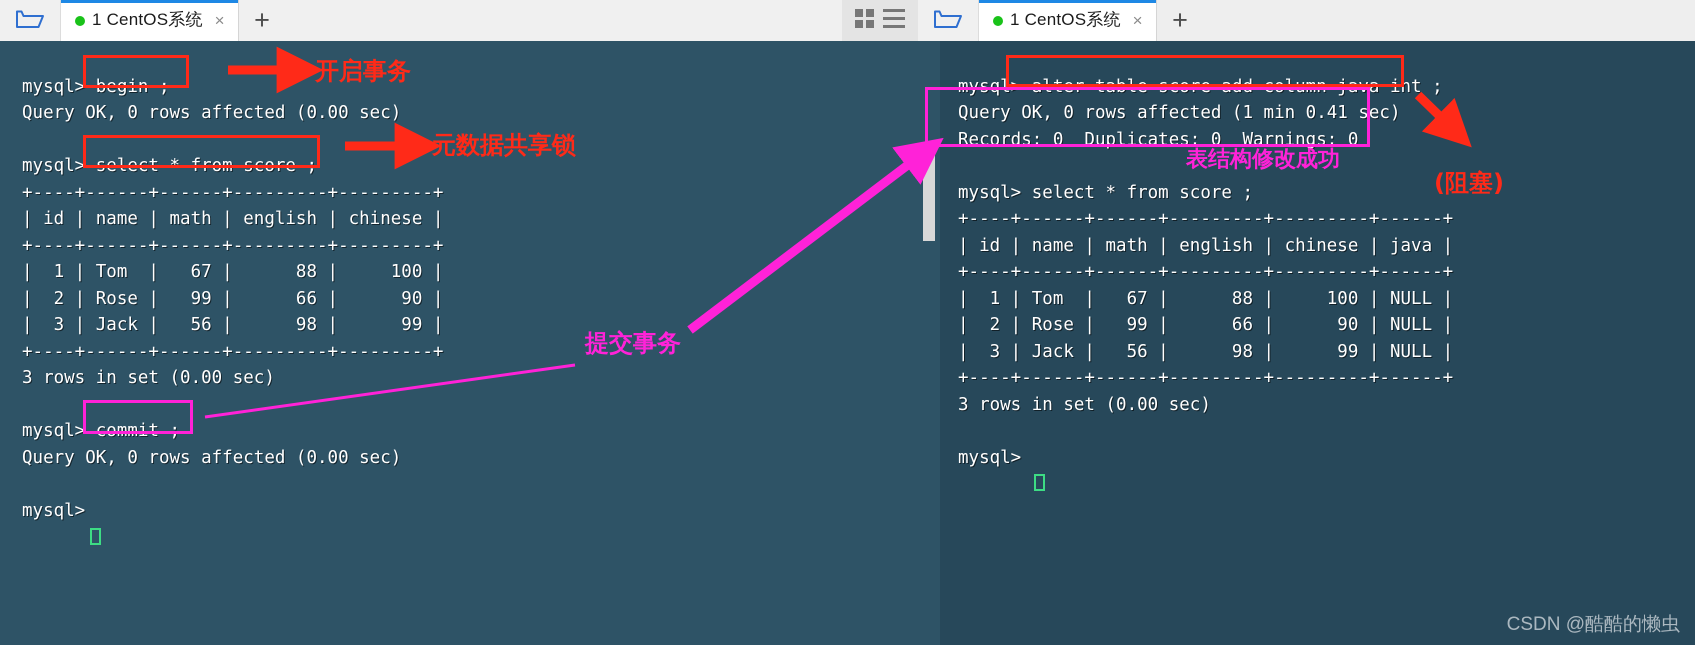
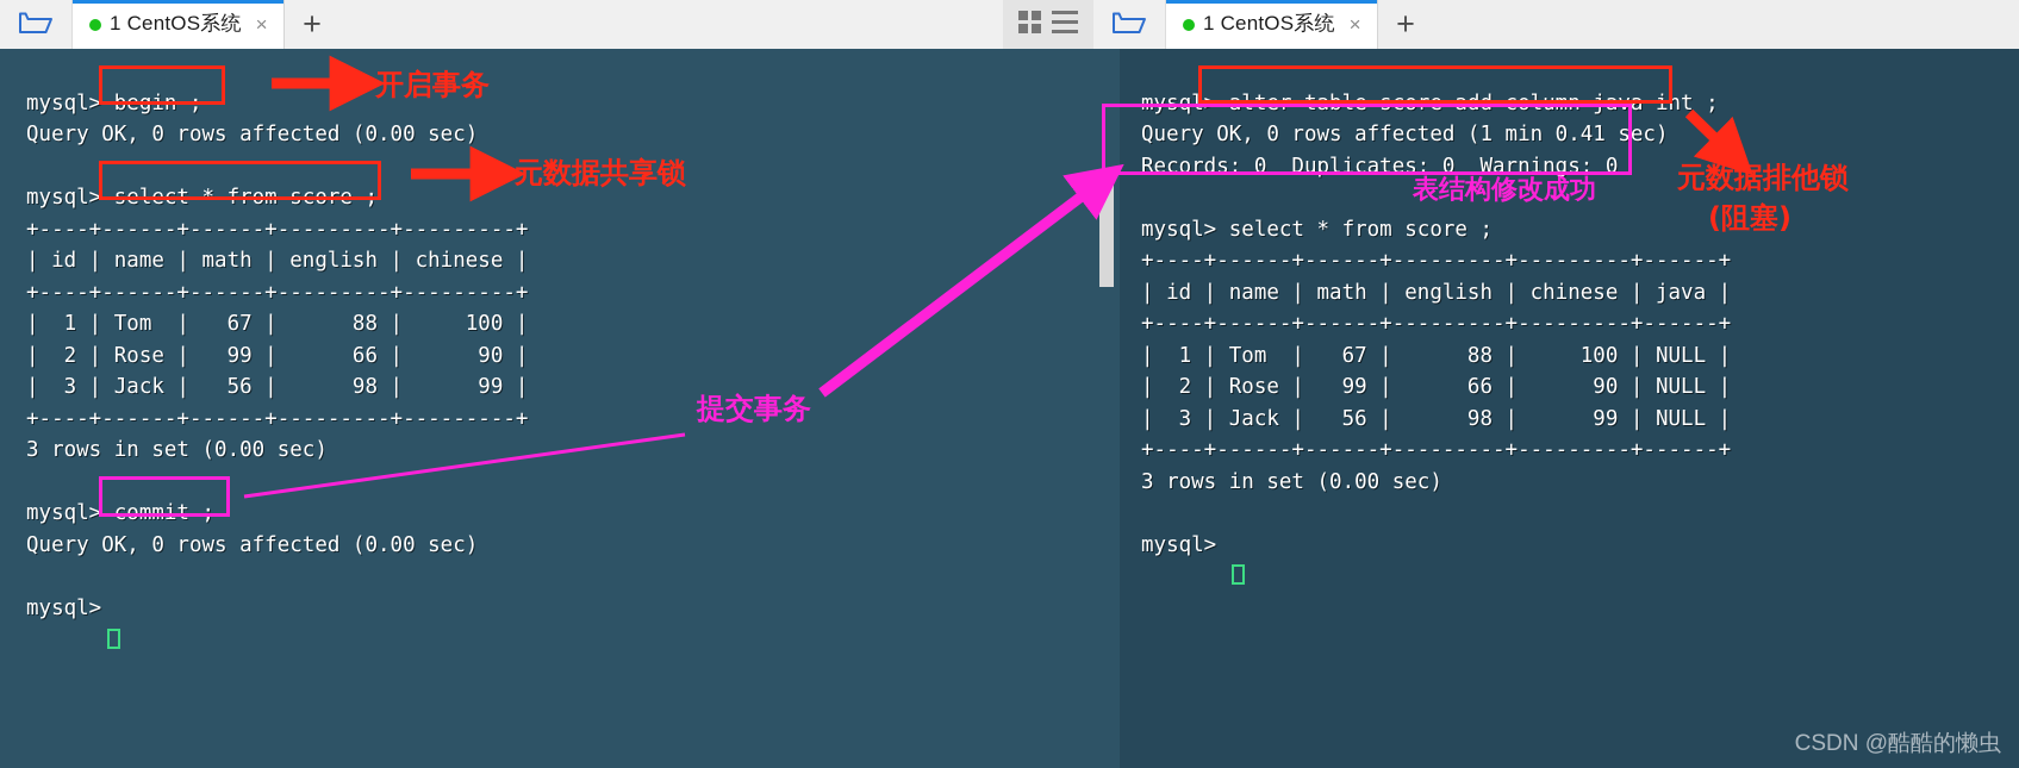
  1 CentOS系统
  ×
  +
  mysql> begin ;
  Query OK, 0 rows affected (0.00 sec)
  mysql> select * from score ;
  +----+------+------+---------+---------+
  | id | name | math | english | chinese |
  +----+------+------+---------+---------+
  | 1 | Tom | 67 | 88 | 100 |
  | 2 | Rose | 99 | 66 | 90 |
  | 3 | Jack | 56 | 98 | 99 |
  +----+------+------+---------+---------+
  3 rows in set (0.00 sec)
  mysql> commit ;
  Query OK, 0 rows affected (0.00 sec)
  mysql>
  1 CentOS系统
  ×
  +
  mysql> alter table score add column java int ;
  Query OK, 0 rows affected (1 min 0.41 sec)
  Records: 0 Duplicates: 0 Warnings: 0
  mysql> select * from score ;
  +----+------+------+---------+---------+------+
  | id | name | math | english | chinese | java |
  +----+------+------+---------+---------+------+
  | 1 | Tom | 67 | 88 | 100 | NULL |
  | 2 | Rose | 99 | 66 | 90 | NULL |
  | 3 | Jack | 56 | 98 | 99 | NULL |
  +----+------+------+---------+---------+------+
  3 rows in set (0.00 sec)
  mysql>
  开启事务
  元数据共享锁
  提交事务
+ 元数据排他锁
  (阻塞)
  表结构修改成功
  CSDN @酷酷的懒虫
